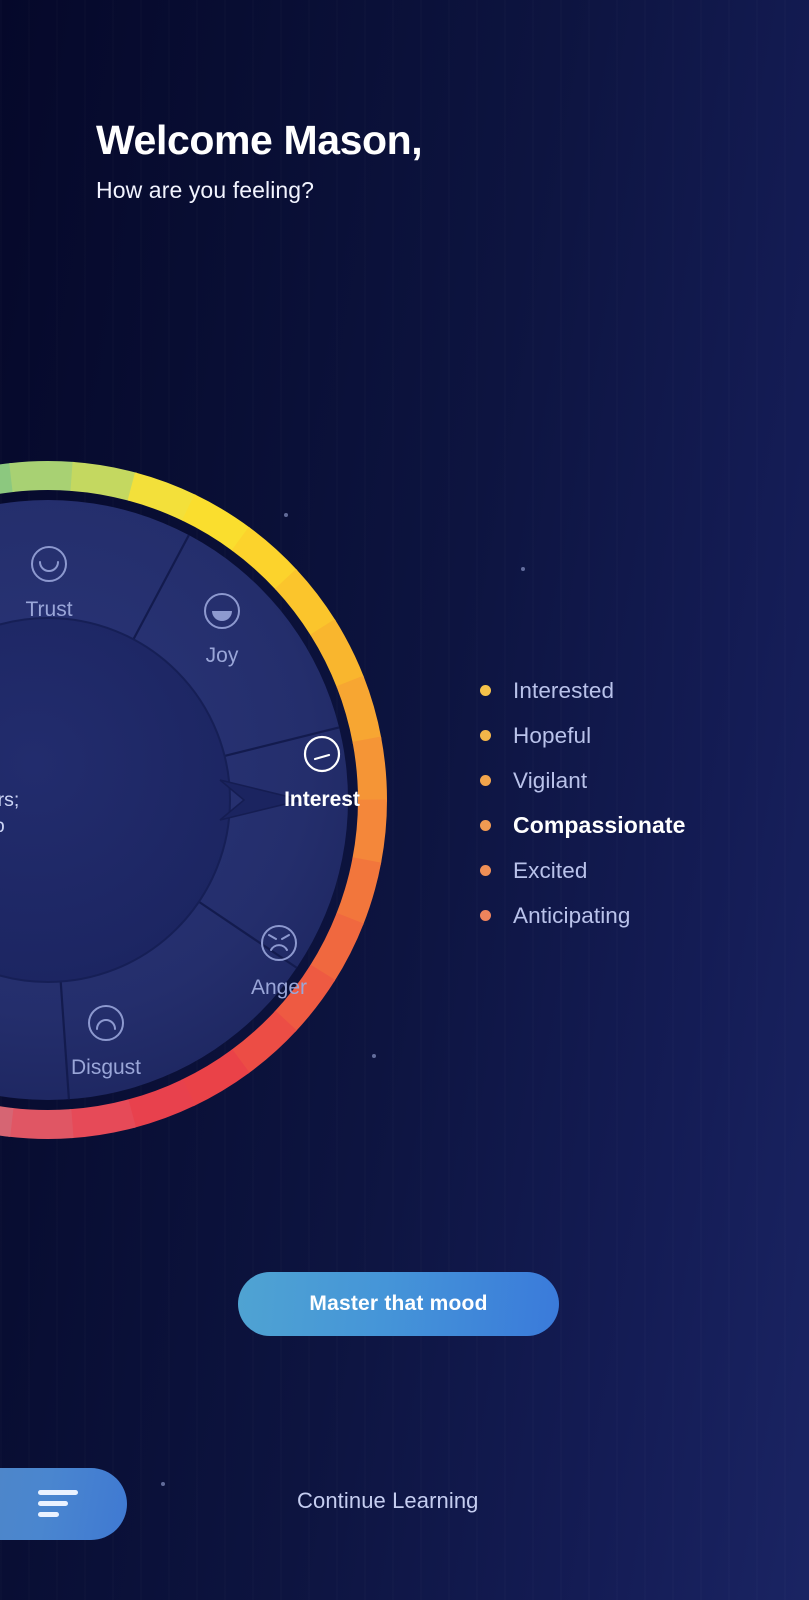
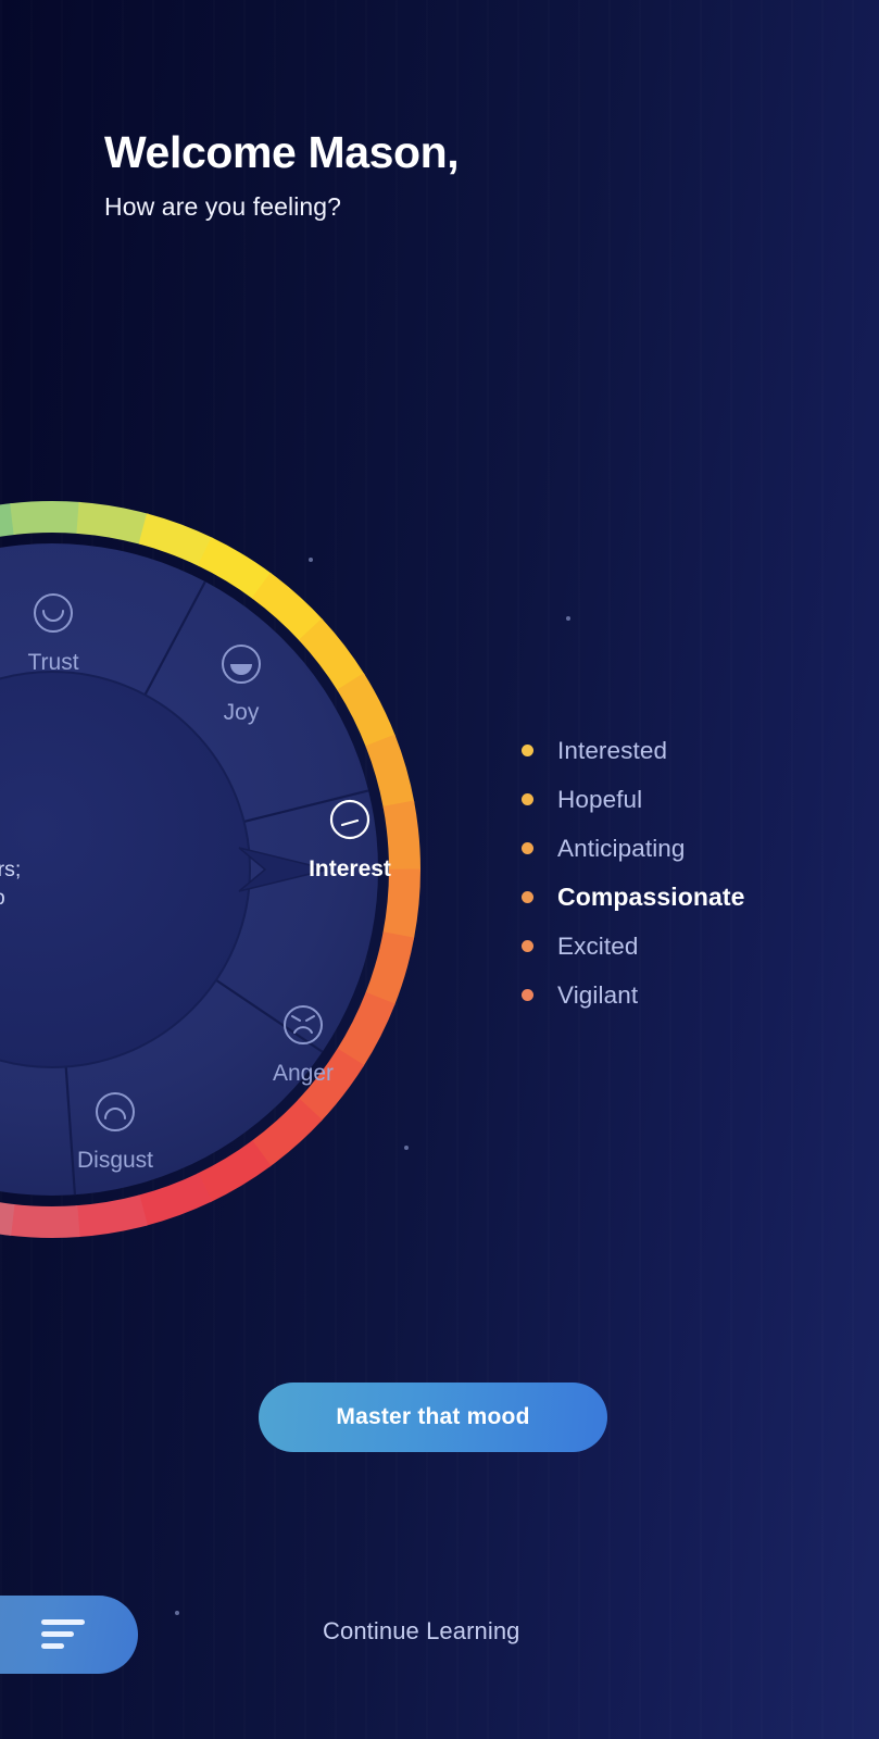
  Welcome Mason,
  How are you feeling?
  Trust
  Joy
  Interest
  Anger
  Disgust
  Interested
  Hopeful
- Vigilant
+ Anticipating
  Compassionate
  Excited
- Anticipating
+ Vigilant
  Master that mood
  Continue Learning
